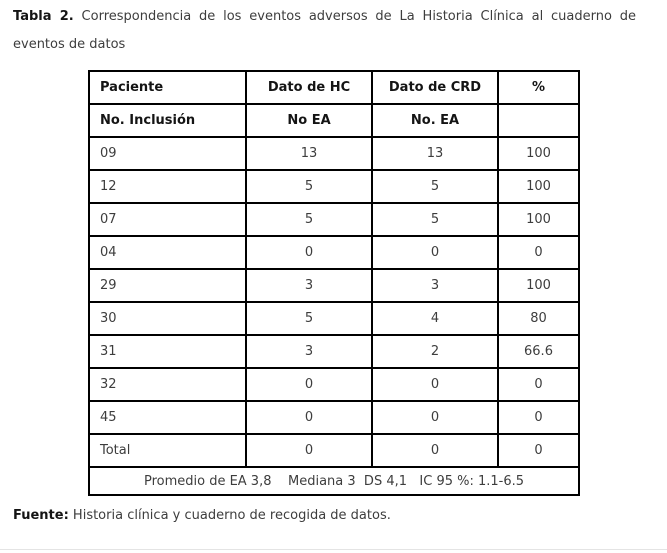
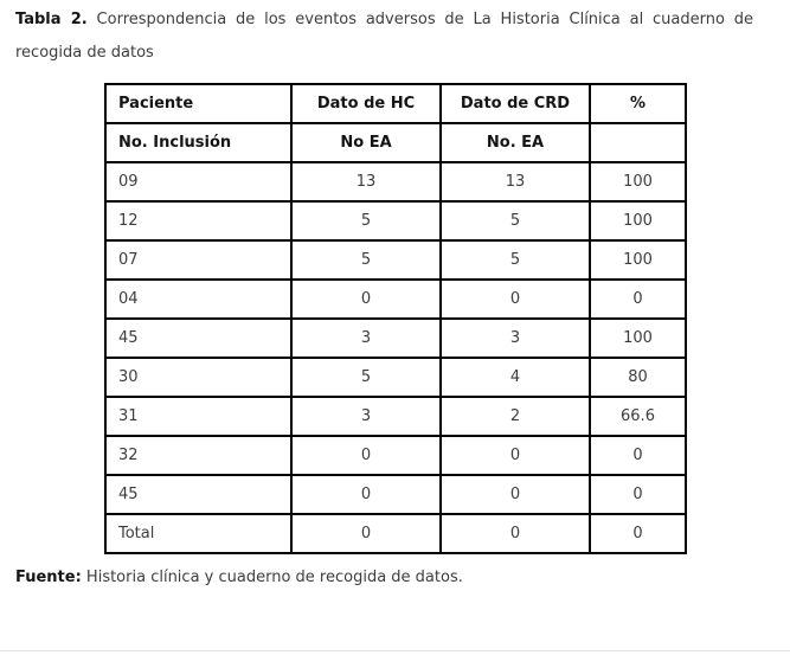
- Tabla 2. Correspondencia de los eventos adversos de La Historia Clínica al cuaderno de eventos de datos
+ Tabla 2. Correspondencia de los eventos adversos de La Historia Clínica al cuaderno de recogida de datos
  Paciente	Dato de HC	Dato de CRD	%
  No. Inclusión	No EA	No. EA
  09	13	13	100
  12	5	5	100
  07	5	5	100
  04	0	0	0
- 29	3	3	100
+ 45	3	3	100
  30	5	4	80
  31	3	2	66.6
  32	0	0	0
  45	0	0	0
  Total	0	0	0
- Promedio de EA 3,8 Mediana 3 DS 4,1 IC 95 %: 1.1-6.5
  Fuente: Historia clínica y cuaderno de recogida de datos.
